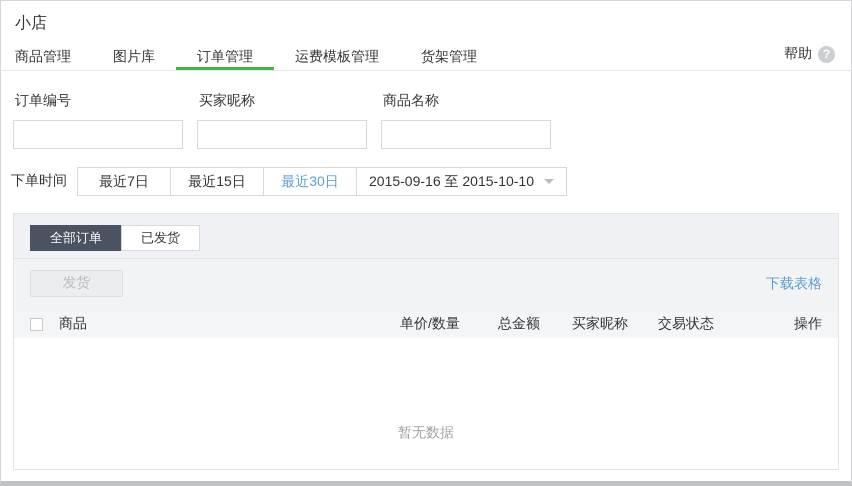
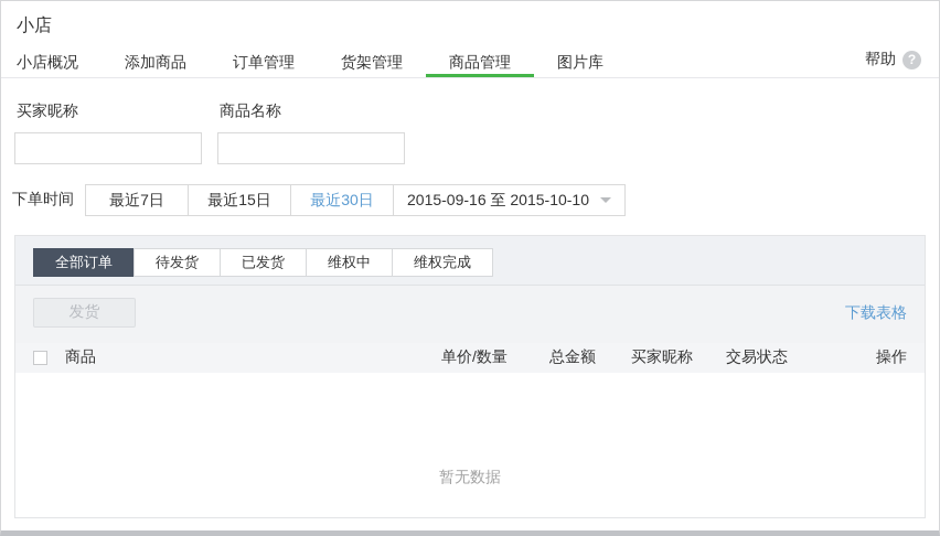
  小店
+ 小店概况
+ 添加商品
- 商品管理
+ 订单管理
- 图片库
+ 货架管理
- 订单管理
+ 商品管理
- 运费模板管理
- 货架管理
+ 图片库
  帮助
  ?
- 订单编号
  买家昵称
  商品名称
  下单时间
  最近7日
  最近15日
  最近30日
  2015-09-16 至 2015-10-10
  全部订单
+ 待发货
  已发货
+ 维权中
+ 维权完成
  发货
  下载表格
  商品
  单价/数量
  总金额
  买家昵称
  交易状态
  操作
  暂无数据
